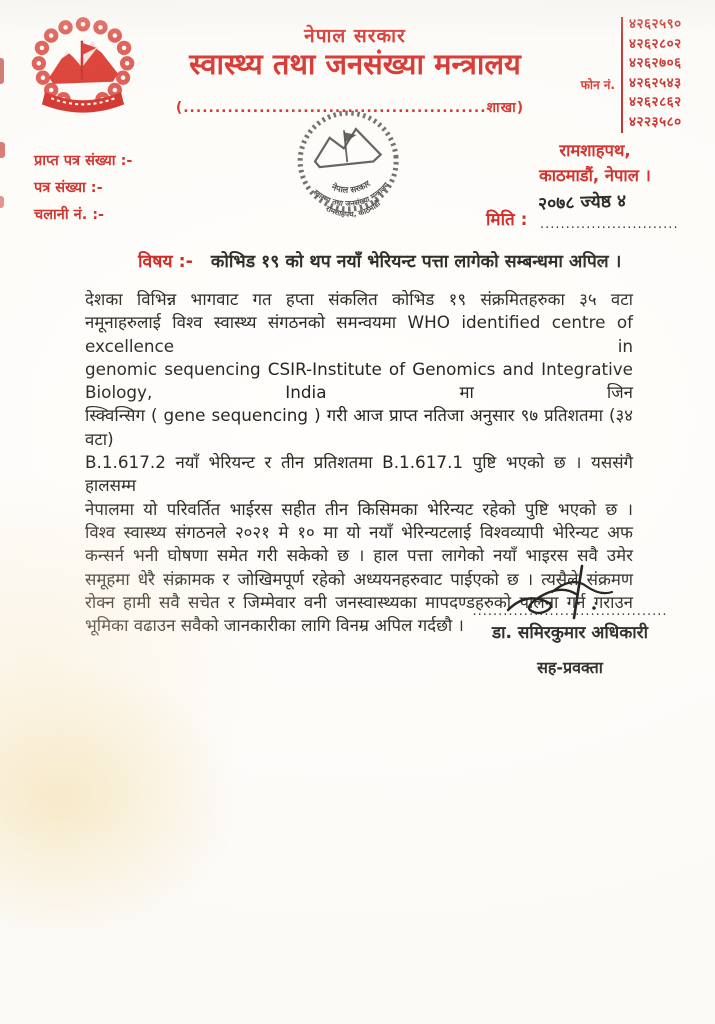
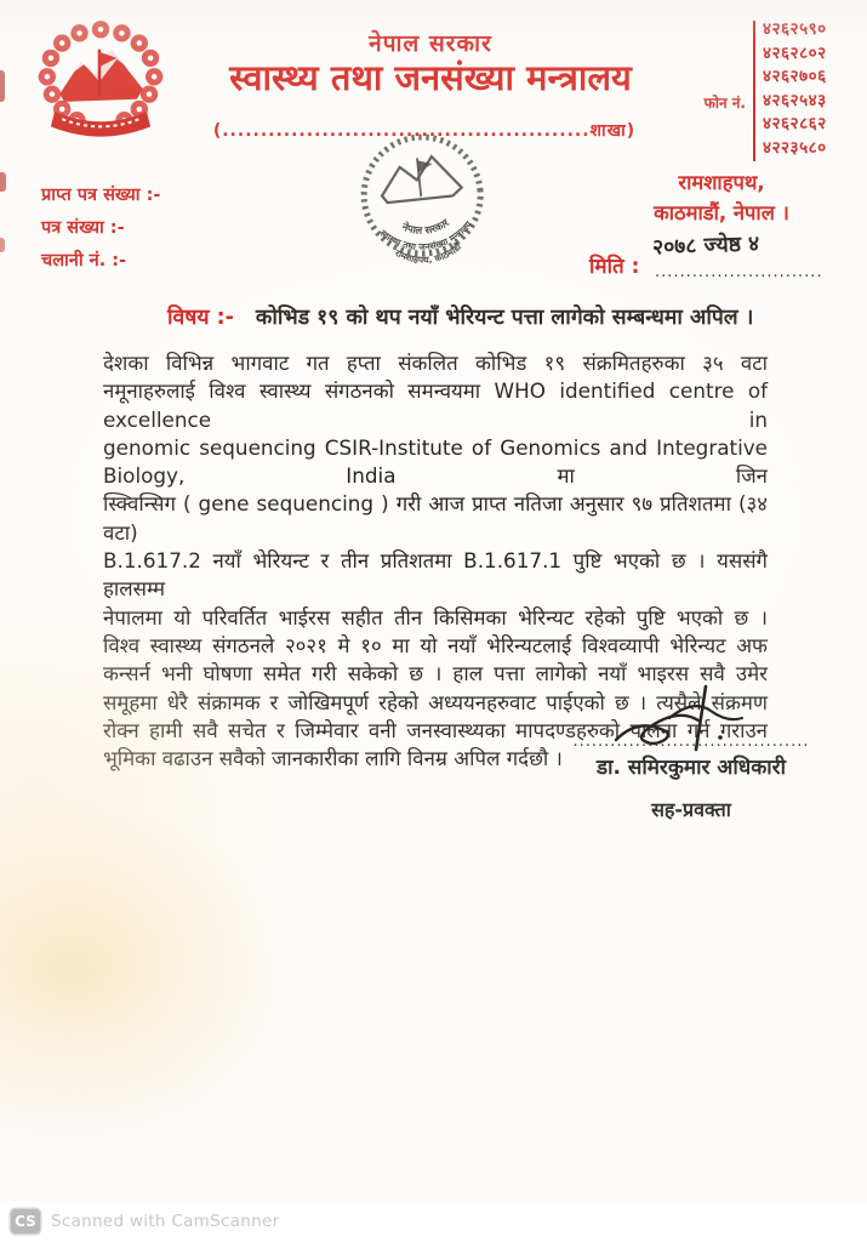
+ CS
+ Scanned with CamScanner
